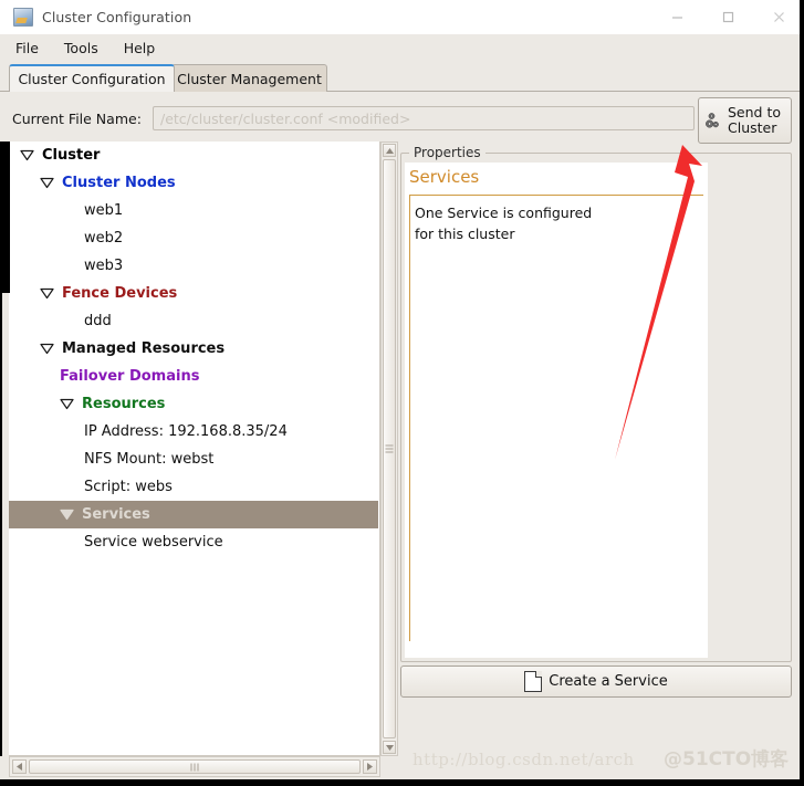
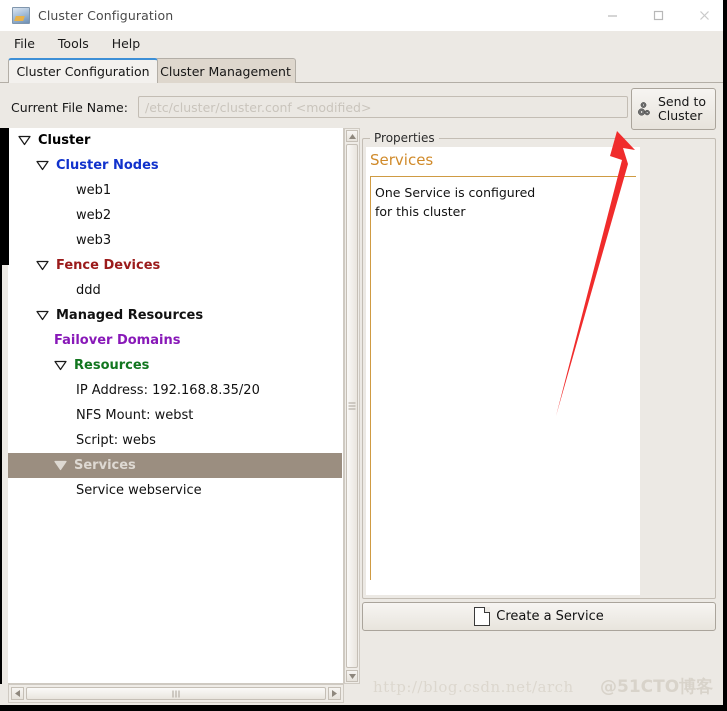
  Cluster Configuration
  File
  Tools
  Help
  Cluster Configuration
  Cluster Management
  Current File Name:
  /etc/cluster/cluster.conf <modified>
  Send to
  Cluster
  Cluster
  Cluster Nodes
  web1
  web2
  web3
  Fence Devices
  ddd
  Managed Resources
  Failover Domains
  Resources
- IP Address: 192.168.8.35/24
+ IP Address: 192.168.8.35/20
  NFS Mount: webst
  Script: webs
  Services
  Service webservice
  Properties
  Services
  One Service is configured
  for this cluster
  Create a Service
  @51CTO博客
